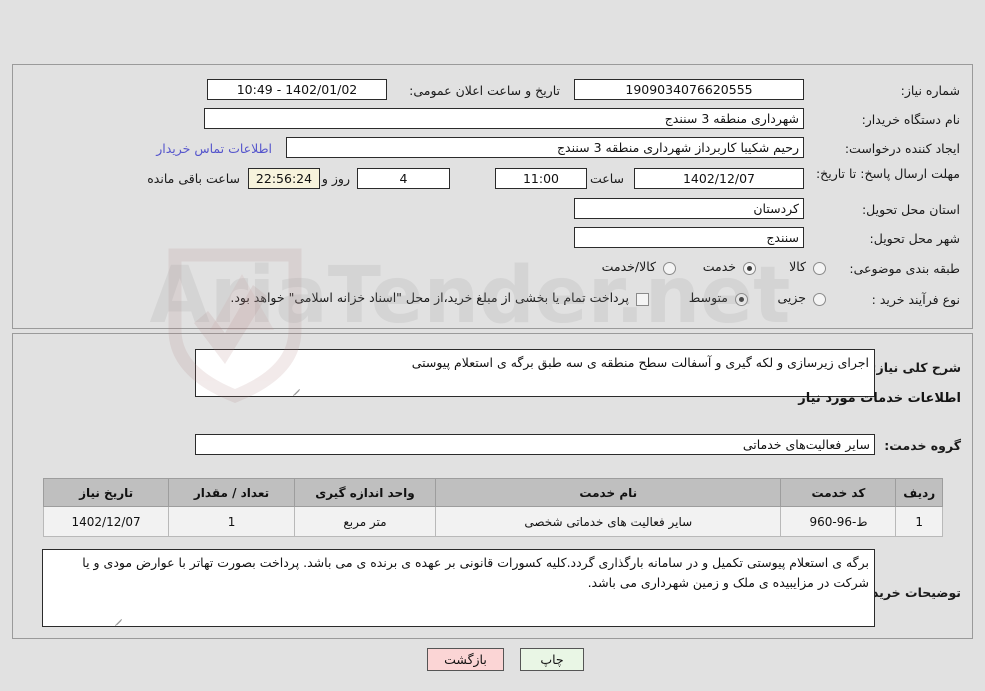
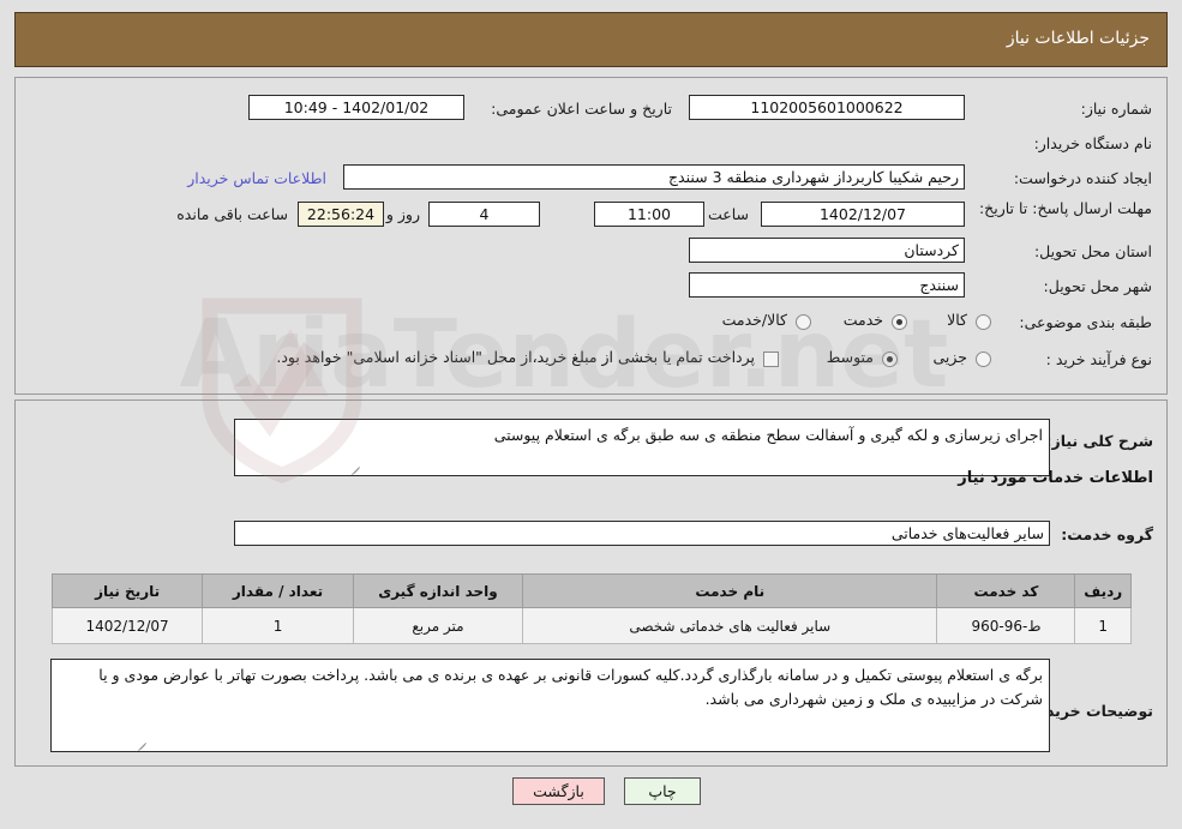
  AriaTender.net
+ جزئیات اطلاعات نیاز
  شماره نیاز:
- 1909034076620555
+ 1102005601000622
  تاریخ و ساعت اعلان عمومی:
  1402/01/02 - 10:49
  نام دستگاه خریدار:
- شهرداری منطقه 3 سنندج
  ایجاد کننده درخواست:
  رحیم شکیبا کاربرداز شهرداری منطقه 3 سنندج
  اطلاعات تماس خریدار
  مهلت ارسال پاسخ: تا تاریخ:
  1402/12/07
  ساعت
  11:00
  4
  روز و
  22:56:24
  ساعت باقی مانده
  استان محل تحویل:
  کردستان
  شهر محل تحویل:
  سنندج
  طبقه بندی موضوعی:
  کالا
  خدمت
  کالا/خدمت
  نوع فرآیند خرید :
  جزیی
  متوسط
  پرداخت تمام یا بخشی از مبلغ خرید،از محل "اسناد خزانه اسلامی" خواهد بود.
  شرح کلی نیاز
  اجرای زیرسازی و لکه گیری و آسفالت سطح منطقه ی سه طبق برگه ی استعلام پیوستی
  اطلاعات خدمات مورد نیاز
  گروه خدمت:
  سایر فعالیت‌های خدماتی
  ردیف	کد خدمت	نام خدمت	واحد اندازه گیری	تعداد / مقدار	تاریخ نیاز
  1	ط-96-960	سایر فعالیت های خدماتی شخصی	متر مربع	1	1402/12/07
  توضیحات خرید
  برگه ی استعلام پیوستی تکمیل و در سامانه بارگذاری گردد.کلیه کسورات قانونی بر عهده ی برنده ی می باشد. پرداخت بصورت تهاتر با عوارض مودی و یا شرکت در مزایبیده ی ملک و زمین شهرداری می باشد.
  چاپ
  بازگشت
